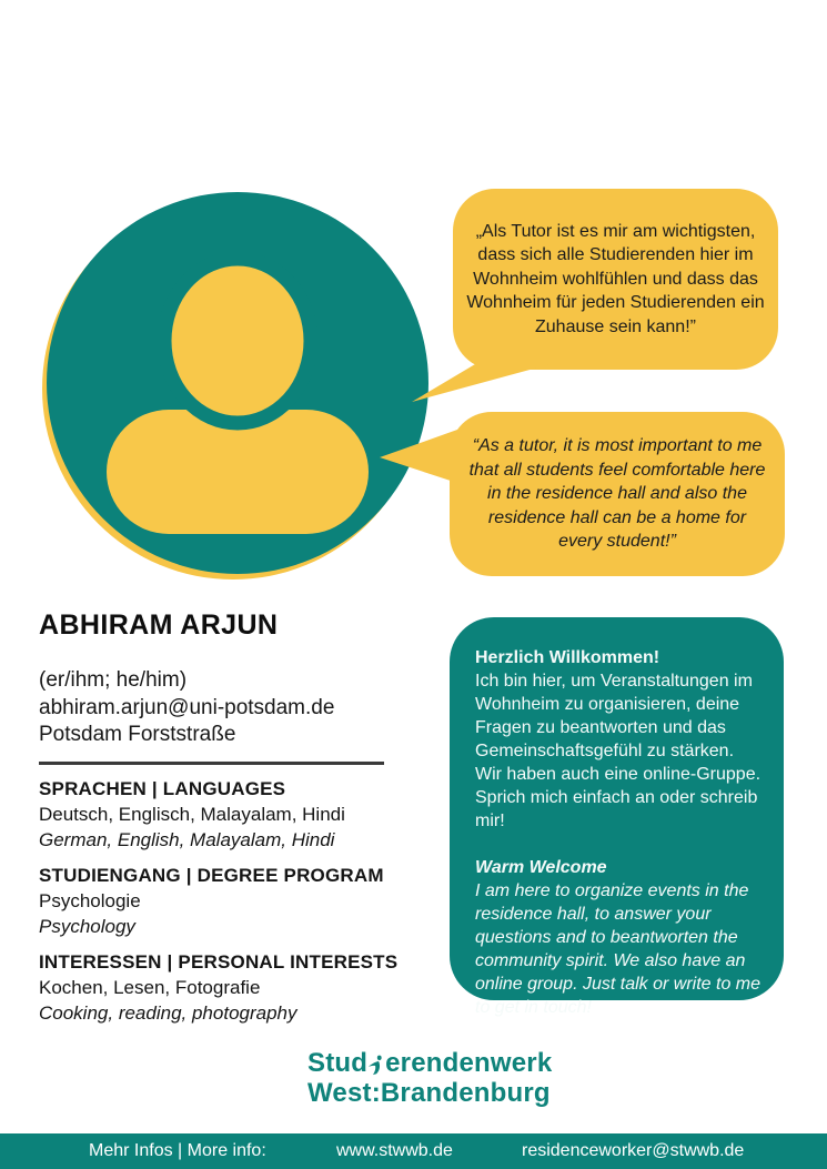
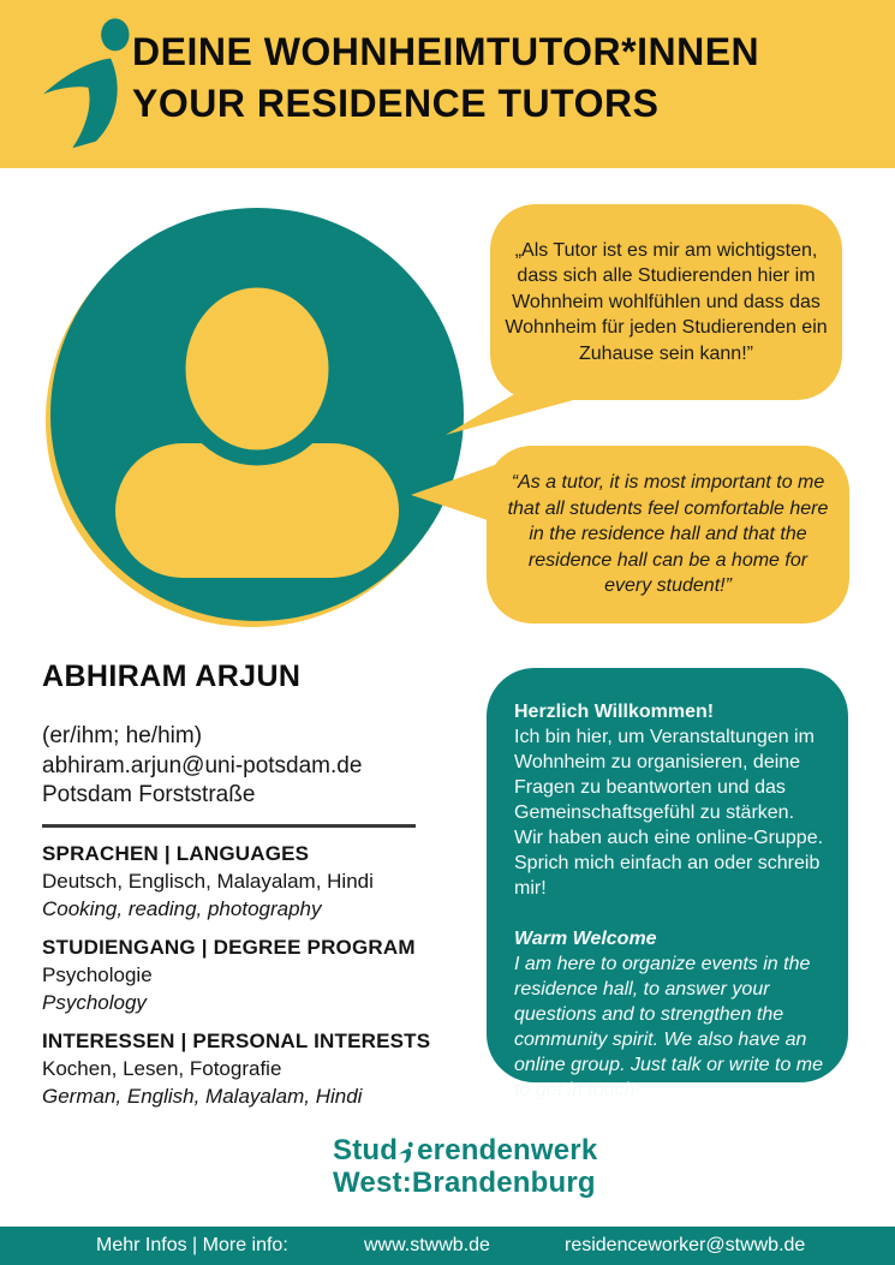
+ DEINE WOHNHEIMTUTOR*INNEN
+ YOUR RESIDENCE TUTORS
  „Als Tutor ist es mir am wichtigsten, dass sich alle Studierenden hier im Wohnheim wohlfühlen und dass das Wohnheim für jeden Studierenden ein Zuhause sein kann!”
- “As a tutor, it is most important to me that all students feel comfortable here in the residence hall and also the residence hall can be a home for every student!”
+ “As a tutor, it is most important to me that all students feel comfortable here in the residence hall and that the residence hall can be a home for every student!”
  ABHIRAM ARJUN
  (er/ihm; he/him)
  abhiram.arjun@uni-potsdam.de
  Potsdam Forststraße
  SPRACHEN | LANGUAGES
  Deutsch, Englisch, Malayalam, Hindi
- German, English, Malayalam, Hindi
+ Cooking, reading, photography
  STUDIENGANG | DEGREE PROGRAM
  Psychologie
  Psychology
  INTERESSEN | PERSONAL INTERESTS
  Kochen, Lesen, Fotografie
- Cooking, reading, photography
+ German, English, Malayalam, Hindi
  Herzlich Willkommen!
  Ich bin hier, um Veranstaltungen im Wohnheim zu organisieren, deine Fragen zu beantworten und das Gemeinschaftsgefühl zu stärken. Wir haben auch eine online-Gruppe. Sprich mich einfach an oder schreib mir!
  Warm Welcome
- I am here to organize events in the residence hall, to answer your questions and to beantworten the community spirit. We also have an online group. Just talk or write to me to get in touch!
+ I am here to organize events in the residence hall, to answer your questions and to strengthen the community spirit. We also have an online group. Just talk or write to me to get in touch!
  Stud
  erendenwerk
  West:Brandenburg
  Mehr Infos | More info:
  www.stwwb.de
  residenceworker@stwwb.de
